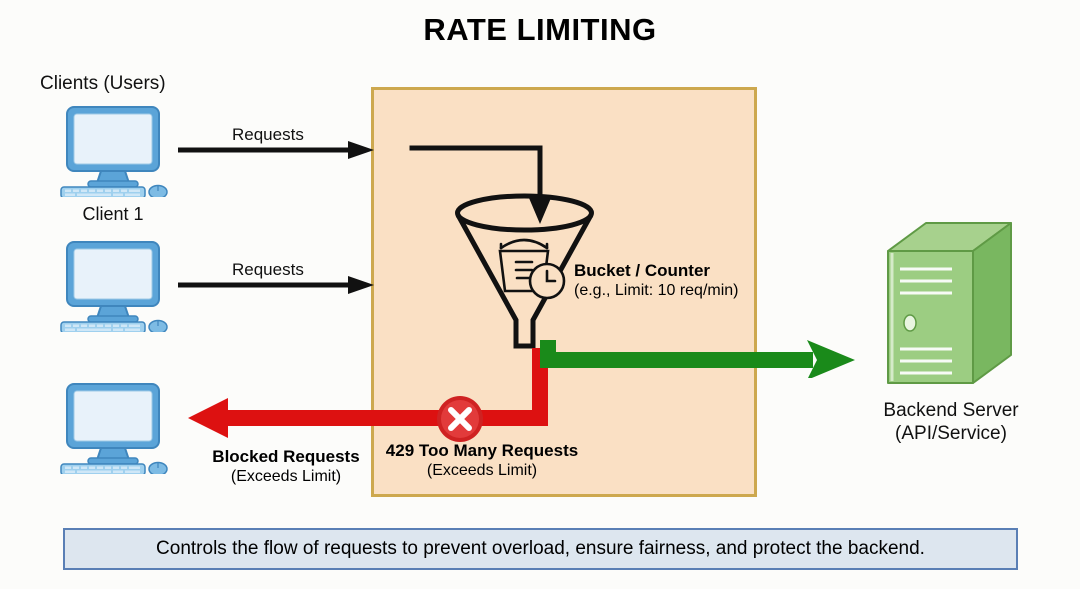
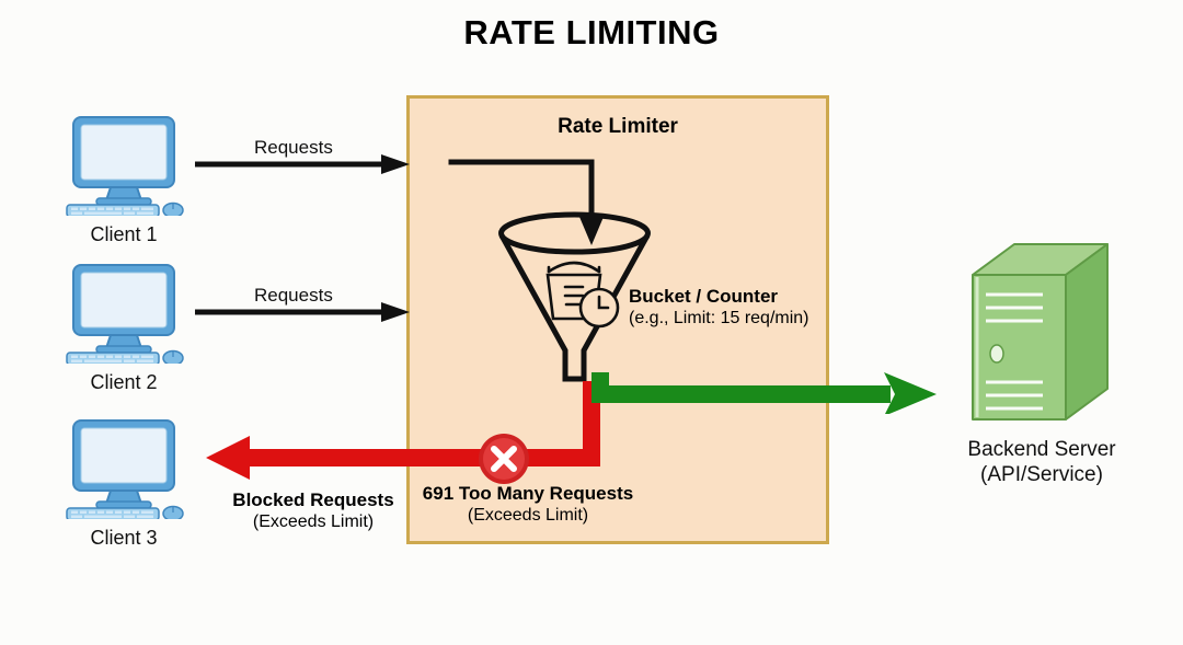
  RATE LIMITING
- Clients (Users)
  Client 1
+ Client 2
+ Client 3
+ Rate Limiter
  Requests
  Requests
  Bucket / Counter
- (e.g., Limit: 10 req/min)
+ (e.g., Limit: 15 req/min)
  Blocked Requests
  (Exceeds Limit)
- 429 Too Many Requests
+ 691 Too Many Requests
  (Exceeds Limit)
  Backend Server
  (API/Service)
- Controls the flow of requests to prevent overload, ensure fairness, and protect the backend.
